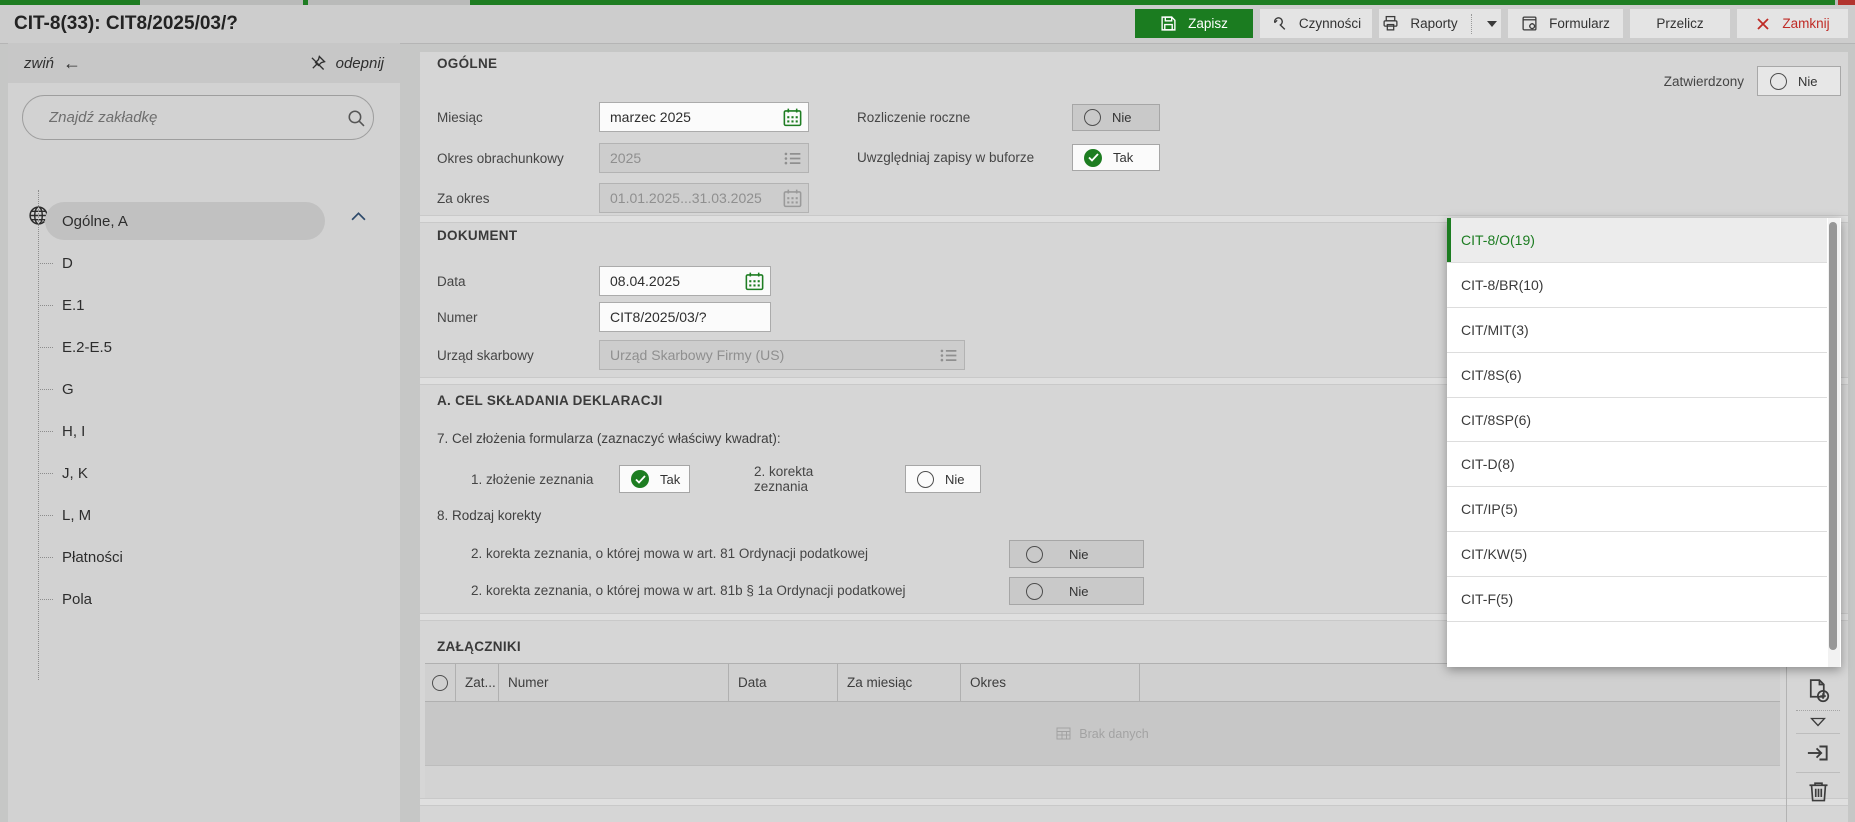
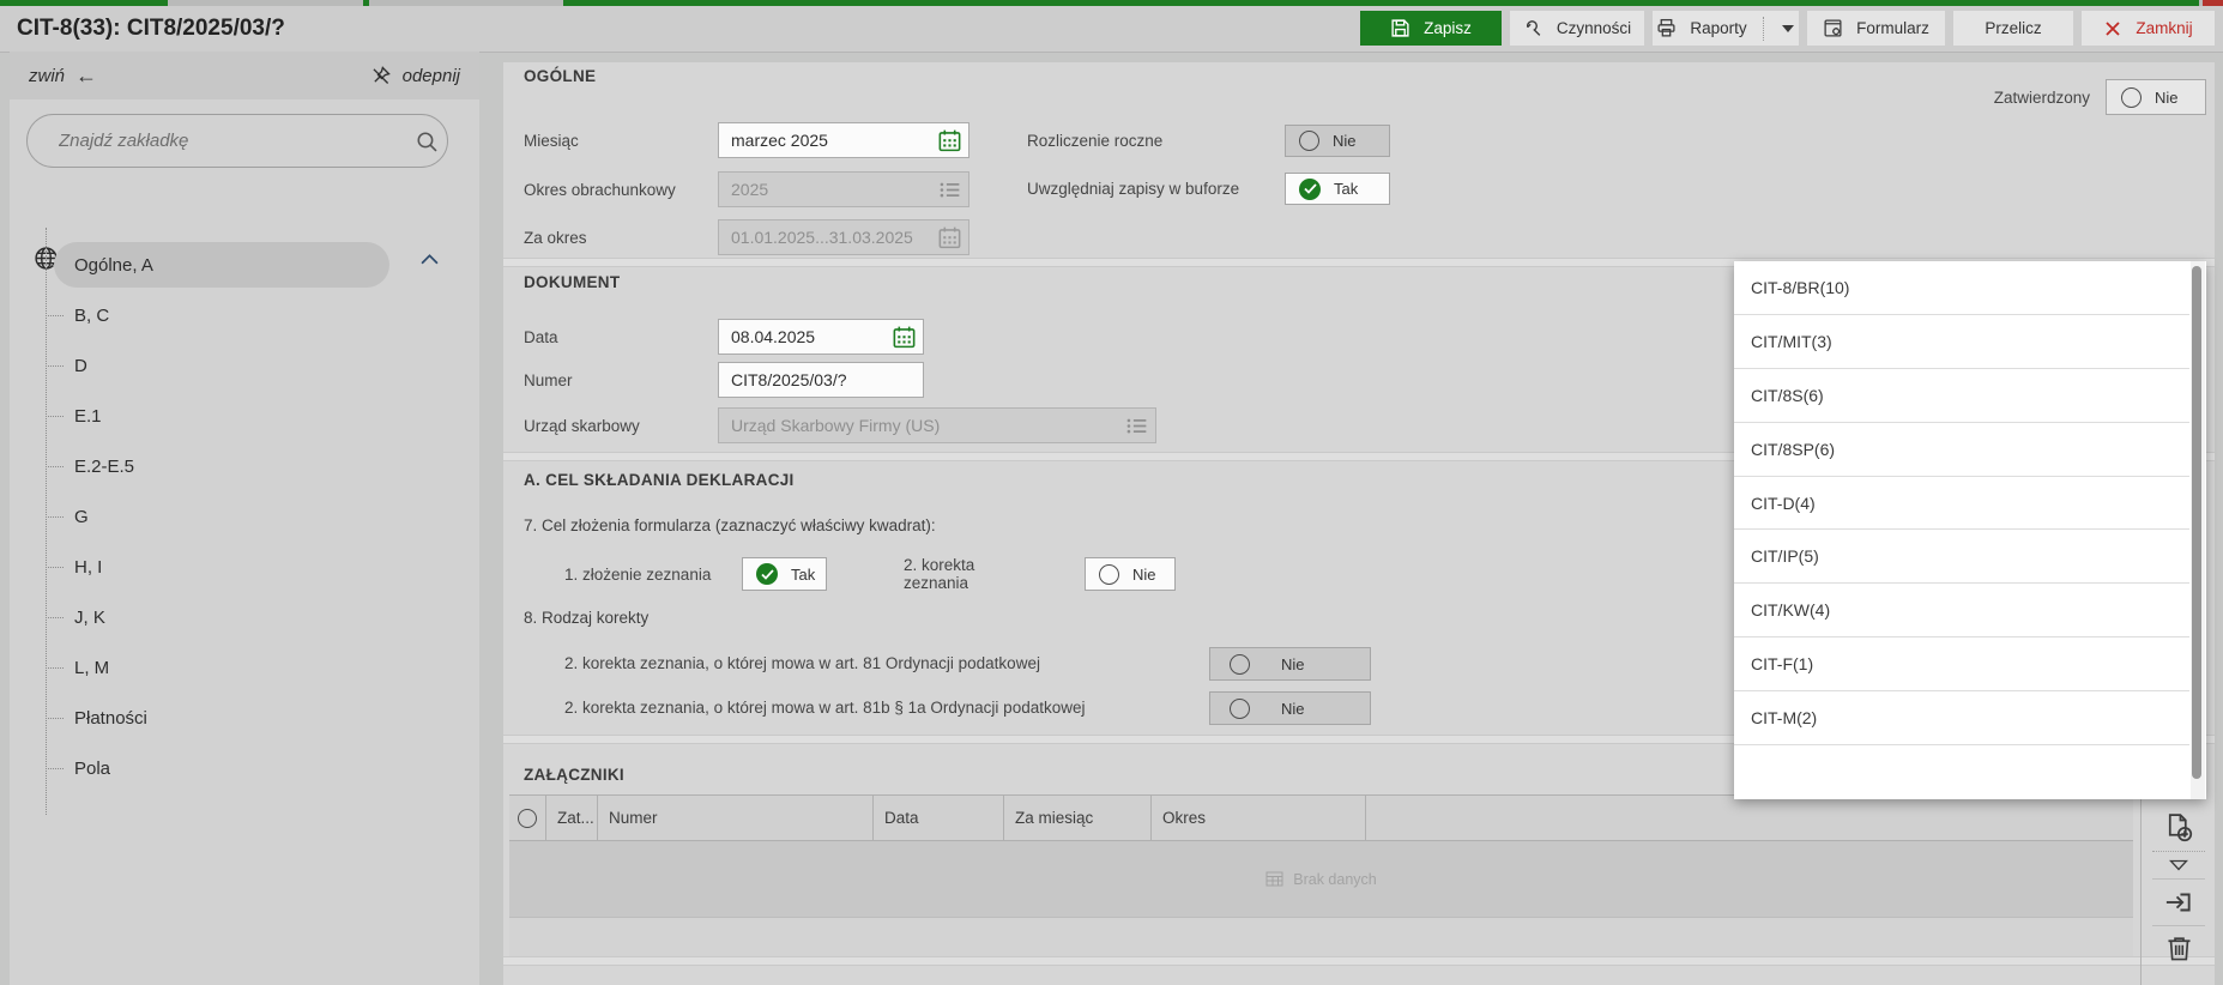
  CIT-8(33): CIT8/2025/03/?
  Zapisz
  Czynności
  Raporty
  Formularz
  Przelicz
  Zamknij
  zwiń
  ←
  odepnij
  Znajdź zakładkę
  Ogólne, A
+ B, C
  D
  E.1
  E.2-E.5
  G
  H, I
  J, K
  L, M
  Płatności
  Pola
  OGÓLNE
  Miesiąc
  marzec 2025
  Okres obrachunkowy
  2025
  Za okres
  01.01.2025...31.03.2025
  Rozliczenie roczne
  Nie
  Uwzględniaj zapisy w buforze
  Tak
  Zatwierdzony
  Nie
  DOKUMENT
  Data
  08.04.2025
  Numer
  CIT8/2025/03/?
  Urząd skarbowy
  Urząd Skarbowy Firmy (US)
  A. CEL SKŁADANIA DEKLARACJI
  7. Cel złożenia formularza (zaznaczyć właściwy kwadrat):
  1. złożenie zeznania
  Tak
  2. korekta zeznania
  Nie
  8. Rodzaj korekty
  2. korekta zeznania, o której mowa w art. 81 Ordynacji podatkowej
  Nie
  2. korekta zeznania, o której mowa w art. 81b § 1a Ordynacji podatkowej
  Nie
  ZAŁĄCZNIKI
  Zat...
  Numer
  Data
  Za miesiąc
  Okres
  Brak danych
- CIT-8/O(19)
  CIT-8/BR(10)
  CIT/MIT(3)
  CIT/8S(6)
  CIT/8SP(6)
- CIT-D(8)
+ CIT-D(4)
  CIT/IP(5)
- CIT/KW(5)
+ CIT/KW(4)
- CIT-F(5)
+ CIT-F(1)
+ CIT-M(2)
